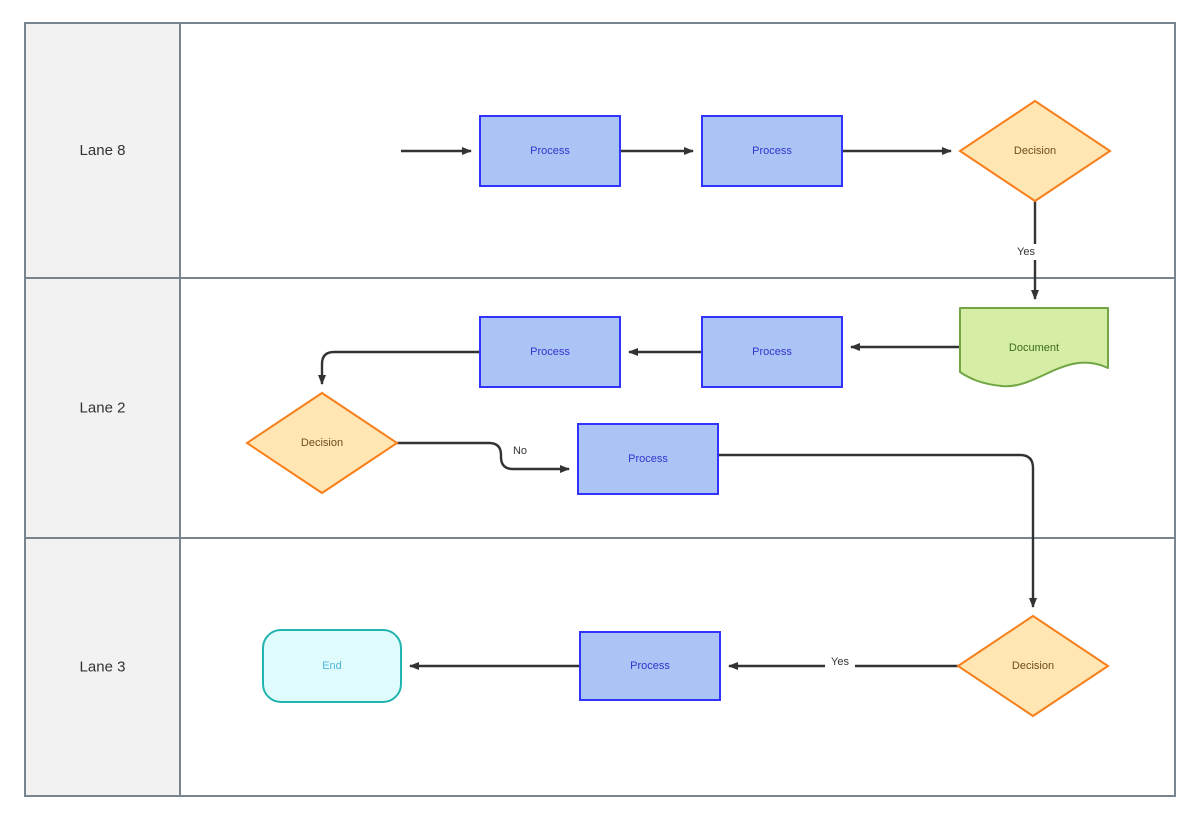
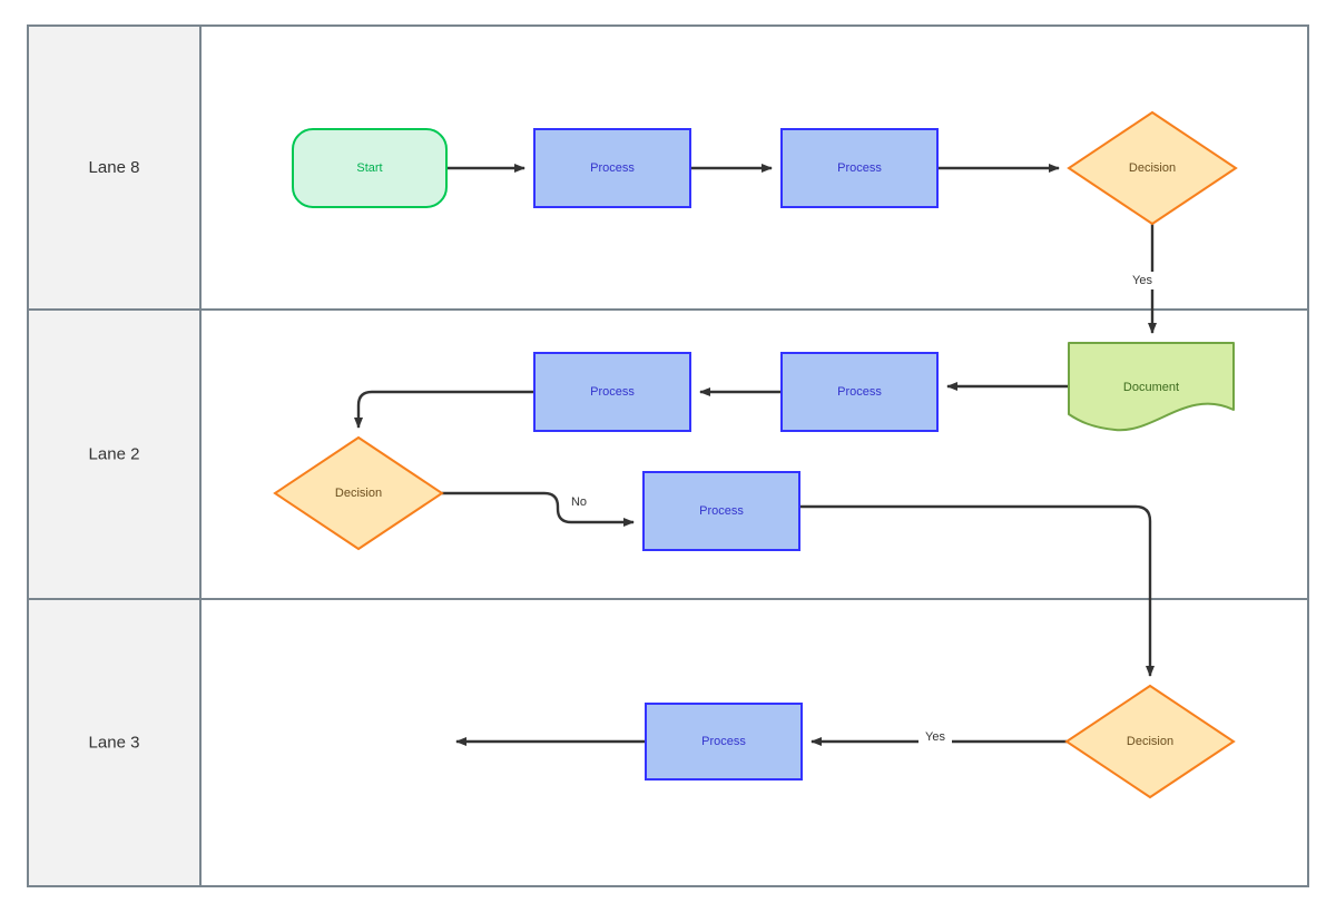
  Lane 8
  Lane 2
  Lane 3
+ Start
  Process
  Process
  Decision
  Document
  Process
  Process
  Decision
  Process
  Decision
  Process
- End
  Yes
  No
  Yes
